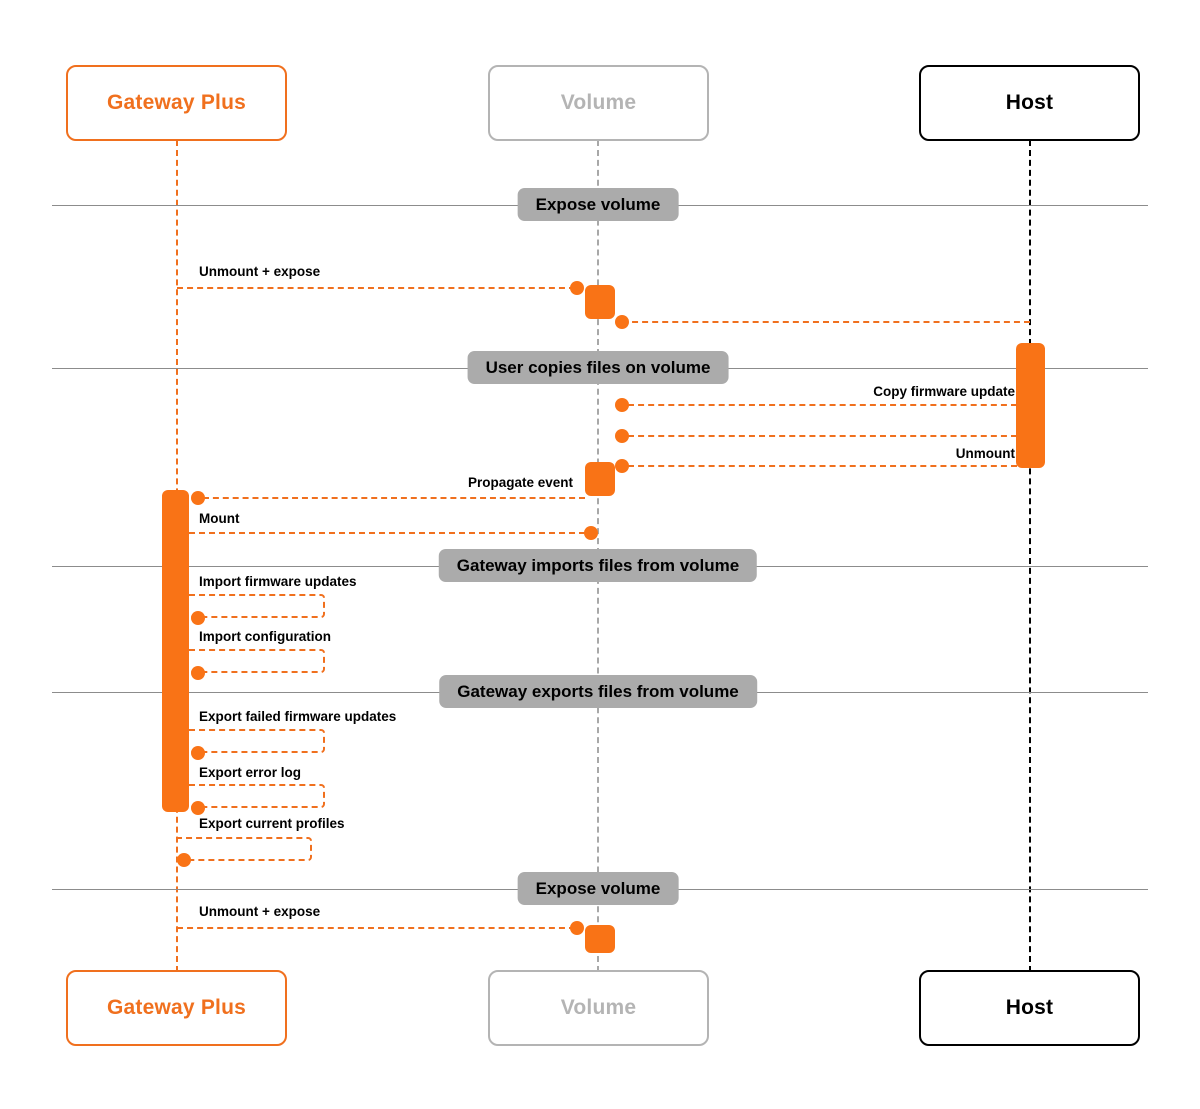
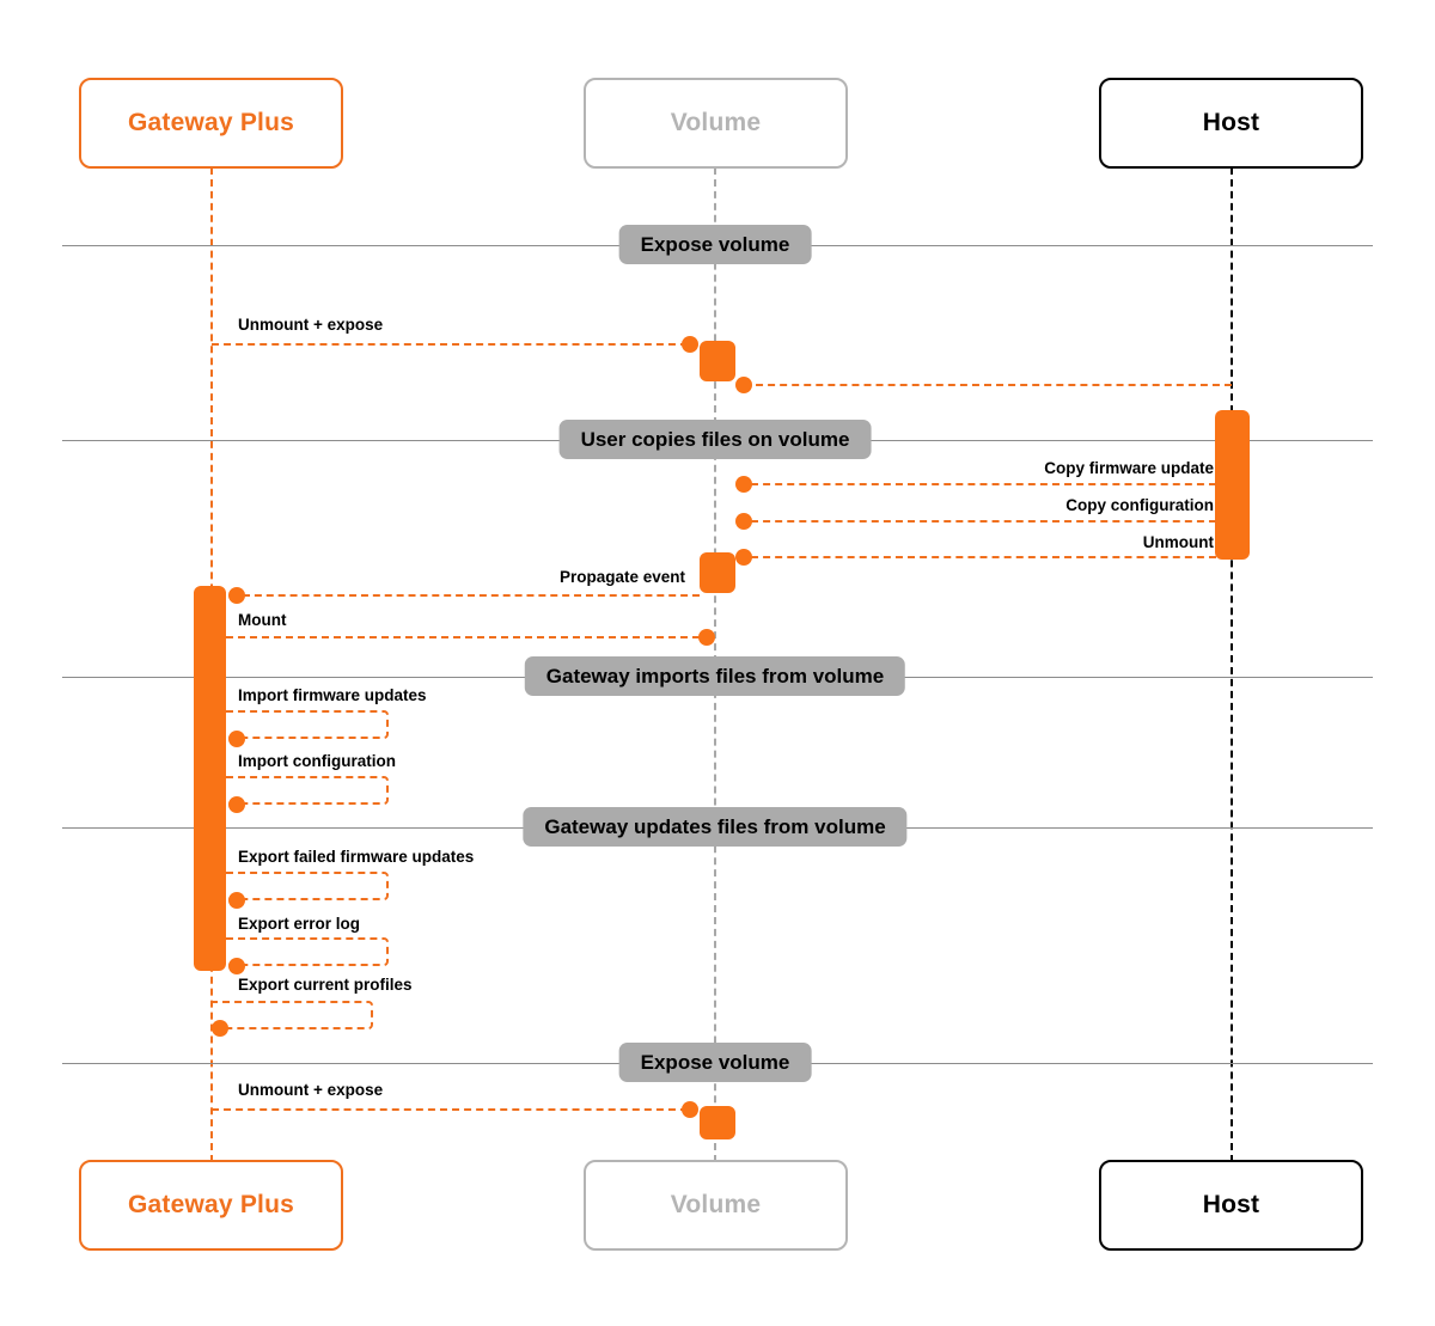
  Gateway Plus
  Volume
  Host
  Unmount + expose
  Copy firmware update
+ Copy configuration
  Unmount
  Propagate event
  Mount
  Import firmware updates
  Import configuration
  Export failed firmware updates
  Export error log
  Export current profiles
  Unmount + expose
  Expose volume
  User copies files on volume
  Gateway imports files from volume
- Gateway exports files from volume
+ Gateway updates files from volume
  Expose volume
  Gateway Plus
  Volume
  Host
